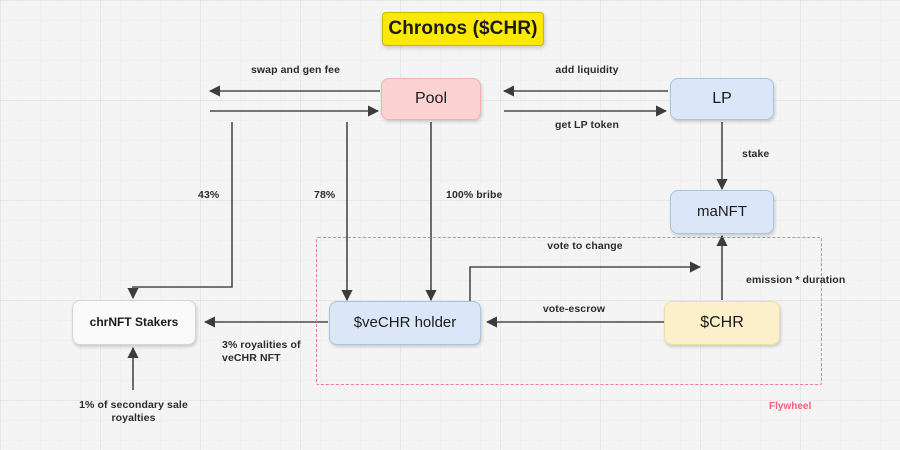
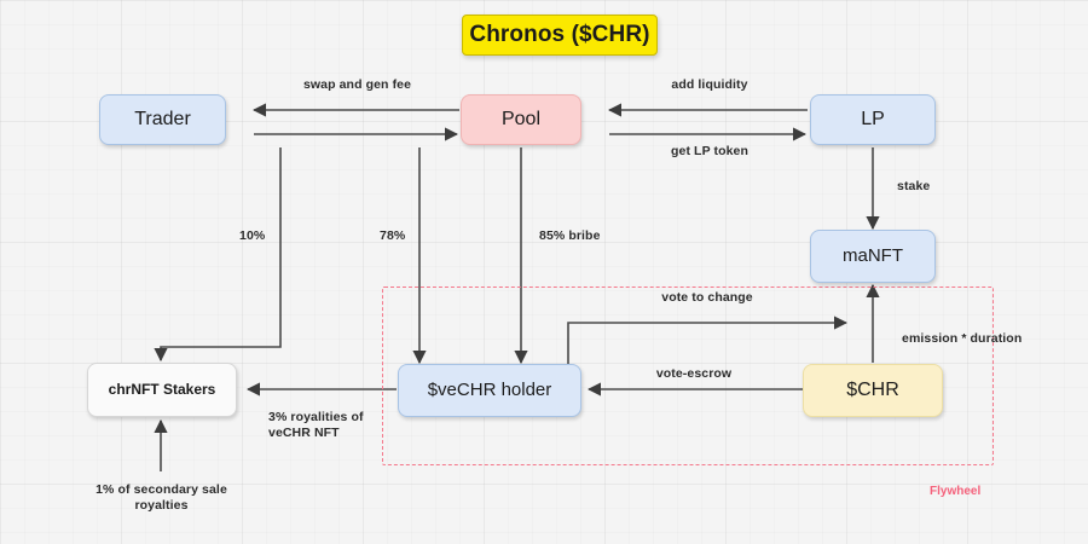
  Flywheel
  Chronos ($CHR)
+ Trader
  Pool
  LP
  maNFT
  chrNFT Stakers
  $veCHR holder
  $CHR
  swap and gen fee
  add liquidity
  get LP token
  stake
- 43%
+ 10%
  78%
- 100% bribe
+ 85% bribe
  vote to change
  vote-escrow
  emission * duration
  3% royalities of
  veCHR NFT
  1% of secondary sale
  royalties
